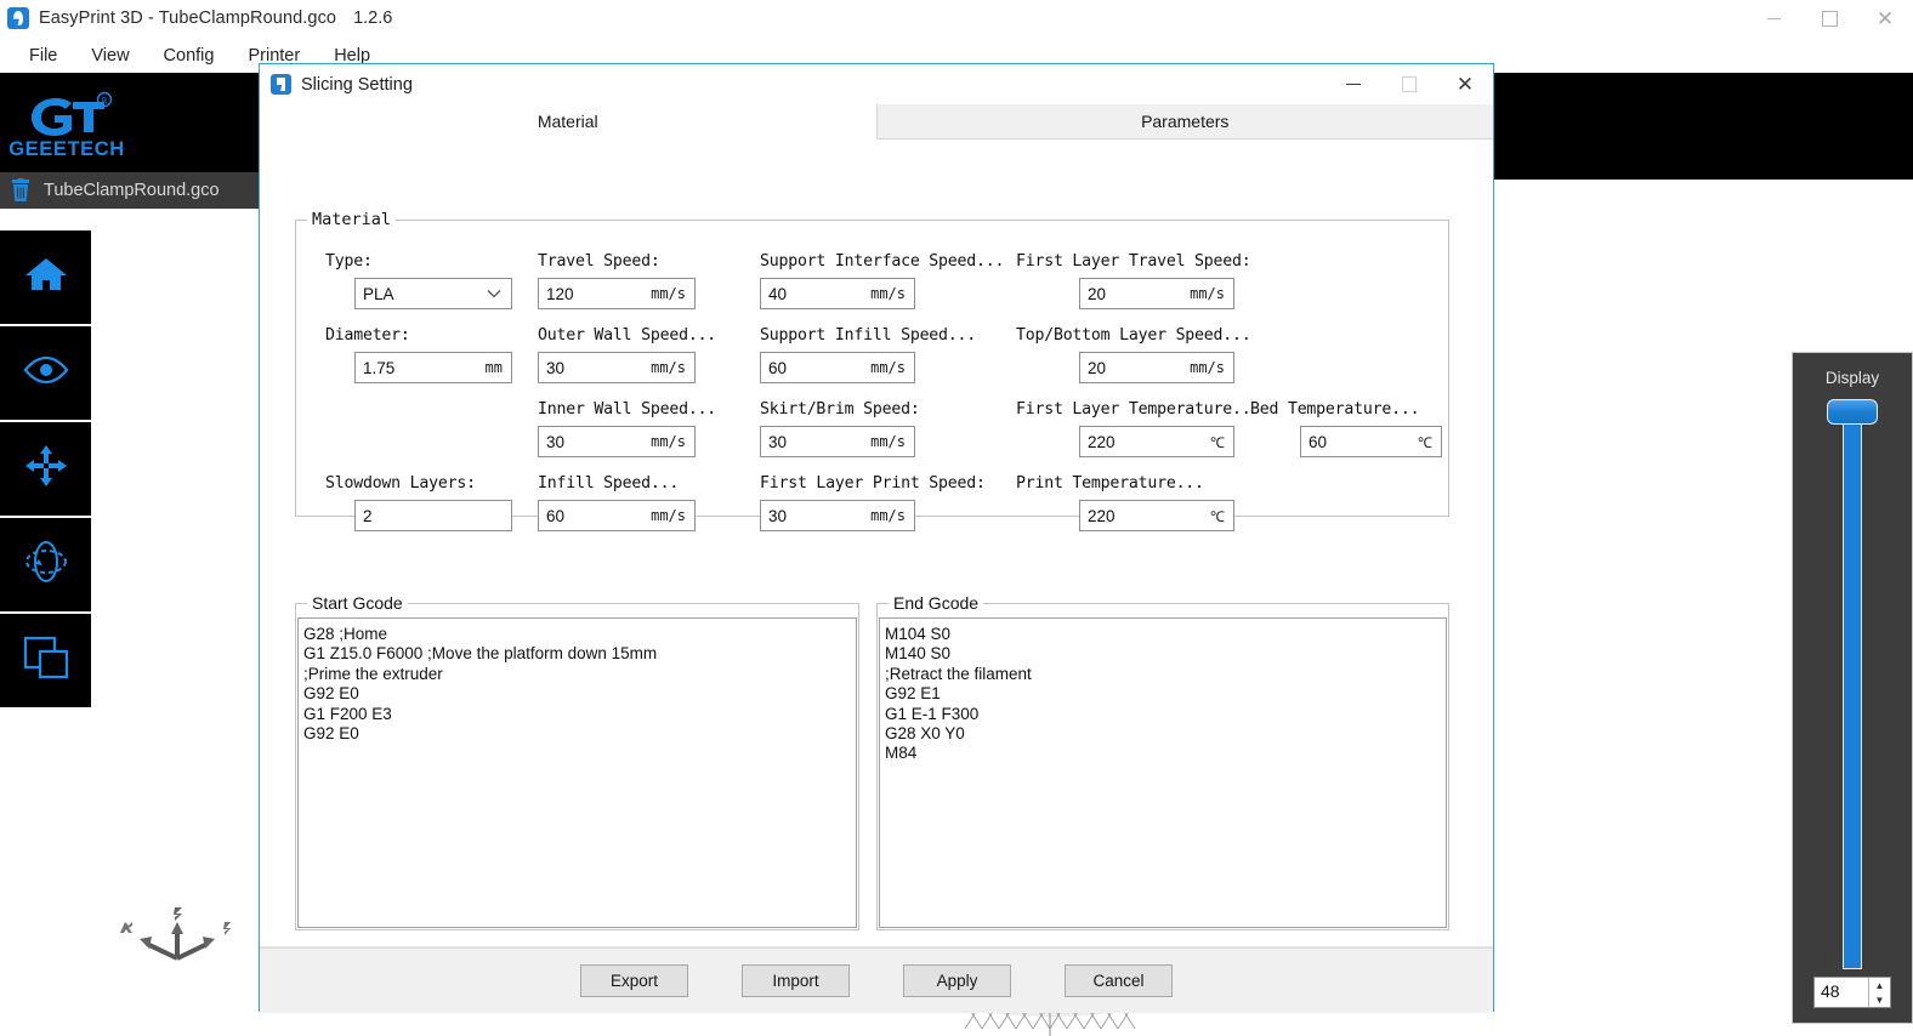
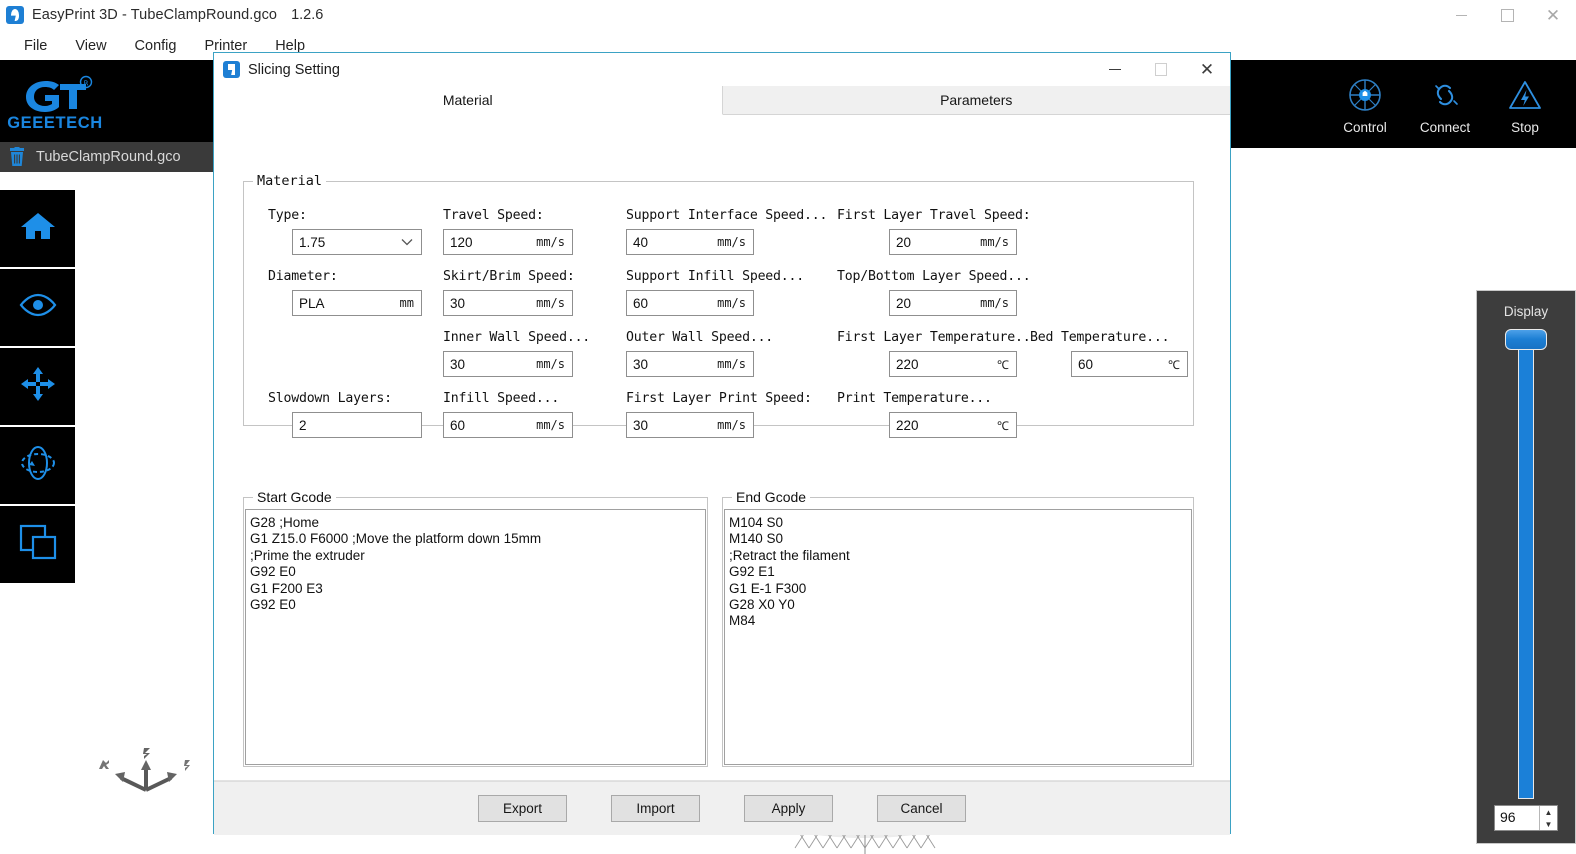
  EasyPrint 3D - TubeClampRound.gco
  1.2.6
  ✕
  File
  View
  Config
  Printer
  Help
  R
  GEEETECH
+ Control
+ Connect
+ Stop
  TubeClampRound.gco
  Display
- 48
+ 96
  ▲
  ▼
  Slicing Setting
  ✕
  Material
  Parameters
  Material
  Type:
- PLA
+ 1.75
  Diameter:
- 1.75
+ PLA
  mm
  Slowdown Layers:
  2
  Travel Speed:
  120
  mm/s
- Outer Wall Speed...
+ Skirt/Brim Speed:
  30
  mm/s
  Inner Wall Speed...
  30
  mm/s
  Infill Speed...
  60
  mm/s
  Support Interface Speed...
  40
  mm/s
  Support Infill Speed...
  60
  mm/s
- Skirt/Brim Speed:
+ Outer Wall Speed...
  30
  mm/s
  First Layer Print Speed:
  30
  mm/s
  First Layer Travel Speed:
  20
  mm/s
  Top/Bottom Layer Speed...
  20
  mm/s
  First Layer Temperature..
  220
  ℃
  Print Temperature...
  220
  ℃
  Bed Temperature...
  60
  ℃
  Start Gcode
  G28 ;Home
  G1 Z15.0 F6000 ;Move the platform down 15mm
  ;Prime the extruder
  G92 E0
  G1 F200 E3
  G92 E0
  End Gcode
  M104 S0
  M140 S0
  ;Retract the filament
  G92 E1
  G1 E-1 F300
  G28 X0 Y0
  M84
  Export
  Import
  Apply
  Cancel
